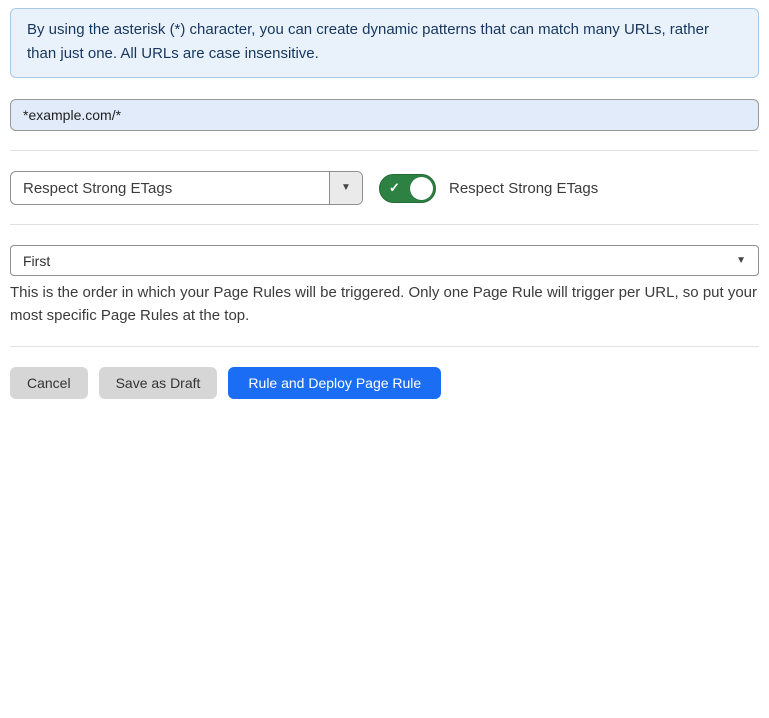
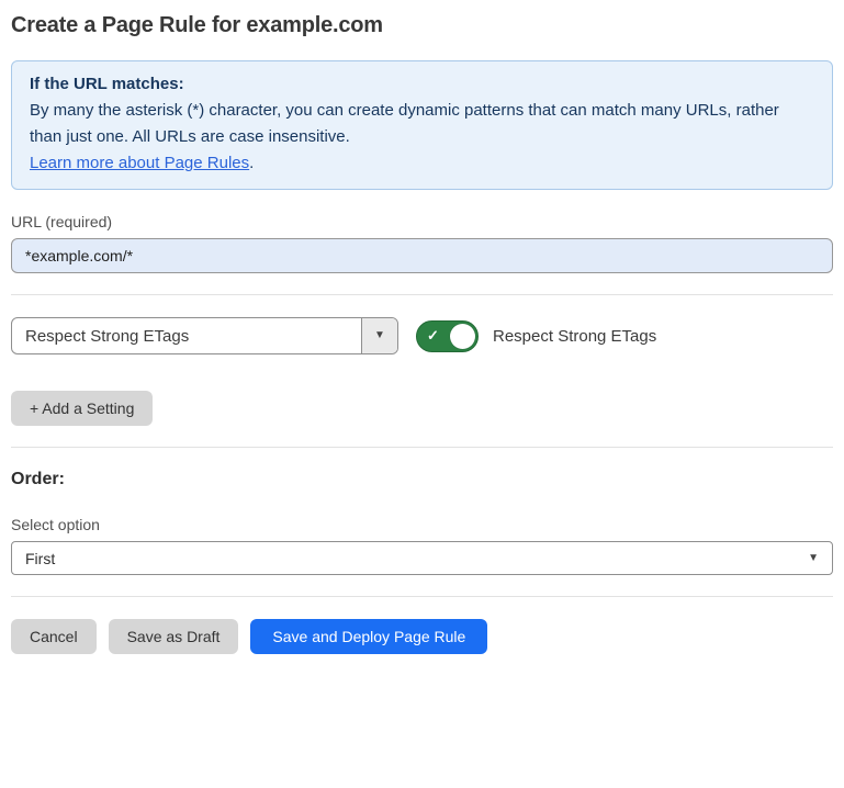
+ Create a Page Rule for example.com
+ If the URL matches:
- By using the asterisk (*) character, you can create dynamic patterns that can match many URLs, rather than just one. All URLs are case insensitive.
+ By many the asterisk (*) character, you can create dynamic patterns that can match many URLs, rather than just one. All URLs are case insensitive.
+ Learn more about Page Rules.
+ URL (required)
  *example.com/*
  Respect Strong ETags
  ▼
  ✓
  Respect Strong ETags
+ + Add a Setting
+ Order:
+ Select option
  First
  ▼
- This is the order in which your Page Rules will be triggered. Only one Page Rule will trigger per URL, so put your most specific Page Rules at the top.
  Cancel
  Save as Draft
- Rule and Deploy Page Rule
+ Save and Deploy Page Rule
